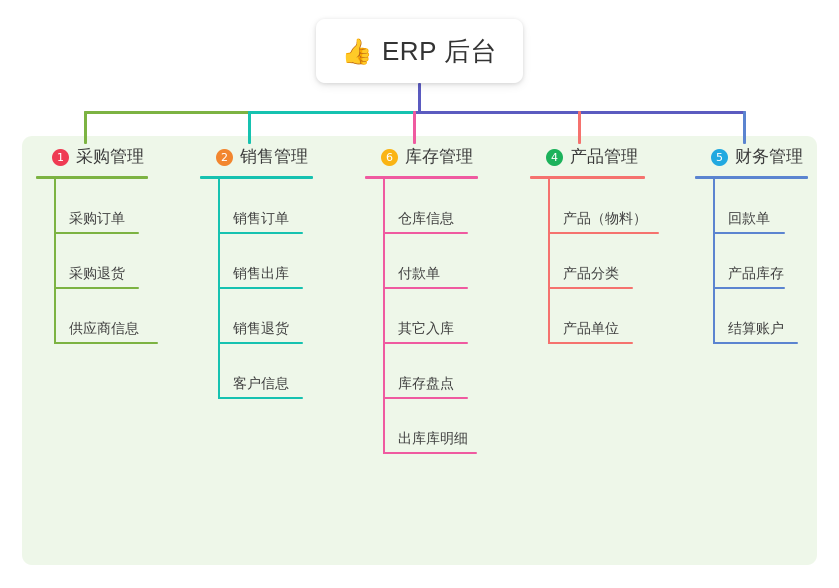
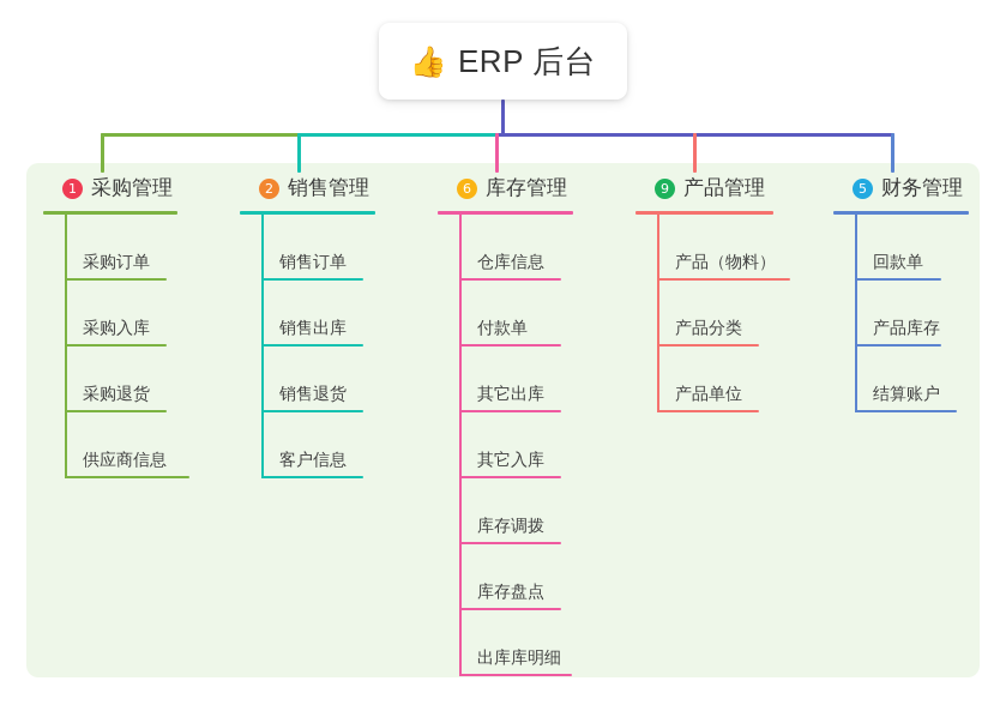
  👍
  ERP 后台
  1
  采购管理
  采购订单
+ 采购入库
  采购退货
  供应商信息
  2
  销售管理
  销售订单
  销售出库
  销售退货
  客户信息
  6
  库存管理
  仓库信息
  付款单
+ 其它出库
  其它入库
+ 库存调拨
  库存盘点
  出库库明细
- 4
+ 9
  产品管理
  产品（物料）
  产品分类
  产品单位
  5
  财务管理
  回款单
  产品库存
  结算账户
